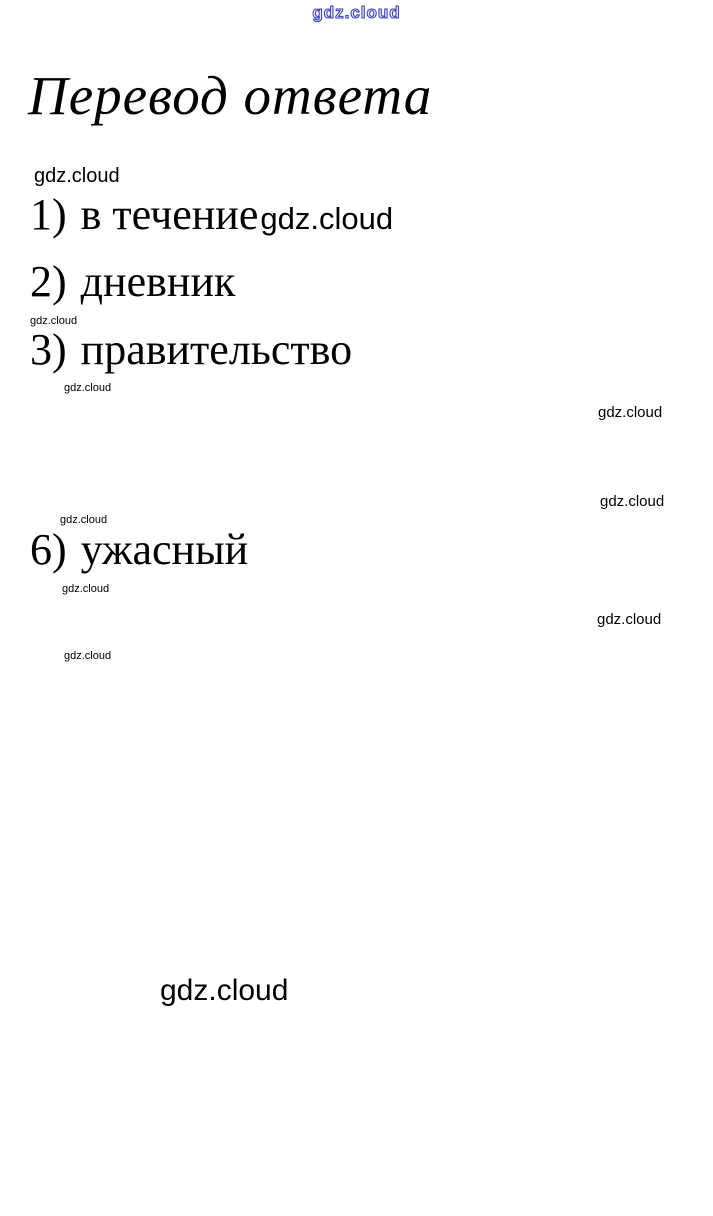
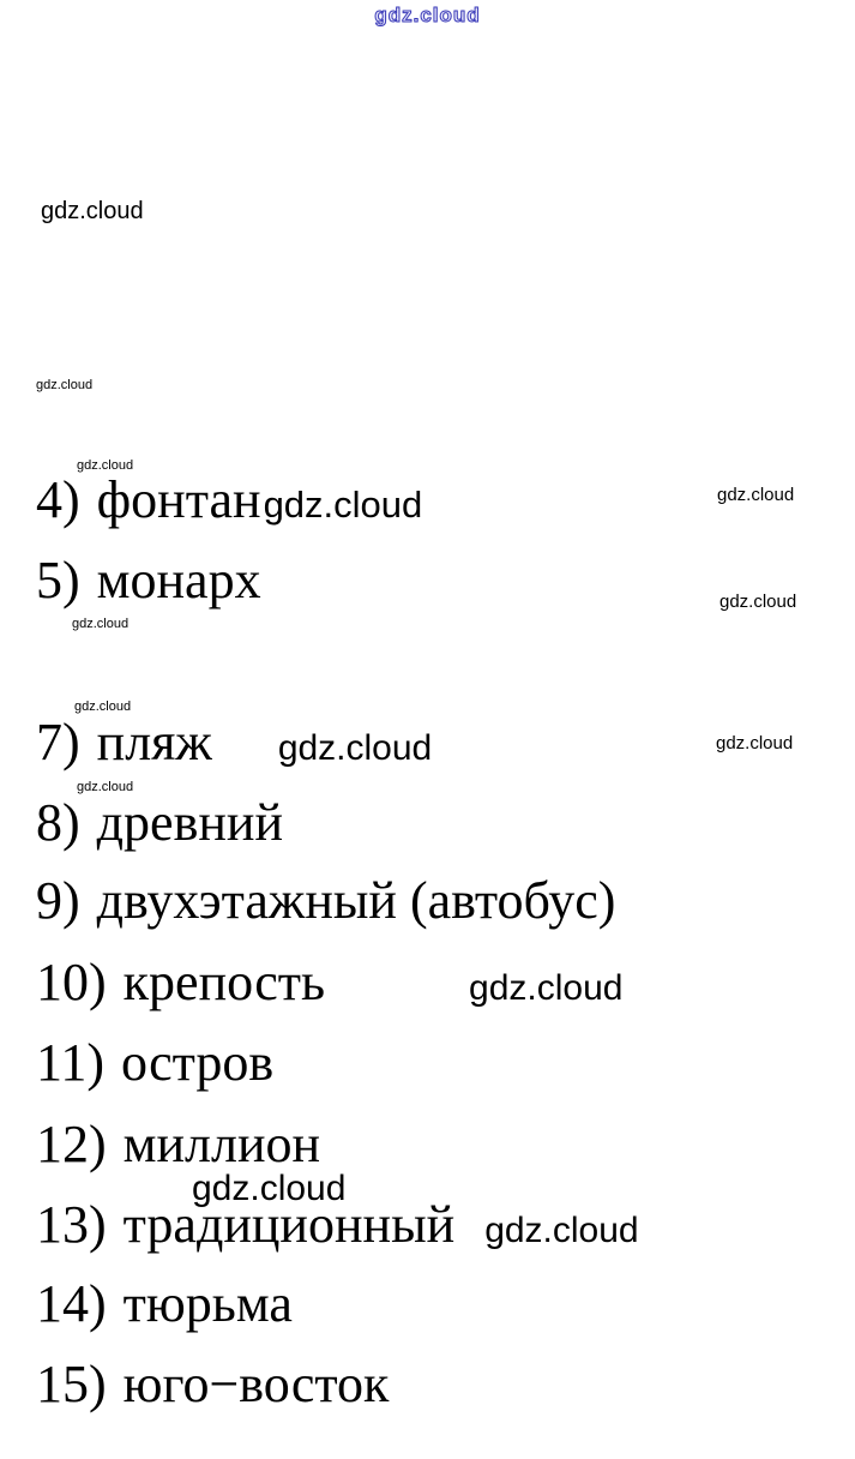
  gdz.cloud
- Перевод ответа
  gdz.cloud
- 1) в течениеgdz.cloud
- 2) дневник
  gdz.cloud
- 3) правительство
  gdz.cloud
  gdz.cloud
+ 4) фонтанgdz.cloud
  gdz.cloud
+ 5) монарх
  gdz.cloud
- 6) ужасный
  gdz.cloud
  gdz.cloud
+ 7) пляж gdz.cloud
  gdz.cloud
+ 8) древний
+ 9) двухэтажный (автобус)
+ 10) крепость gdz.cloud
+ 11) остров
+ 12) миллион
  gdz.cloud
+ 13) традиционный gdz.cloud
+ 14) тюрьма
+ 15) юго−восток
